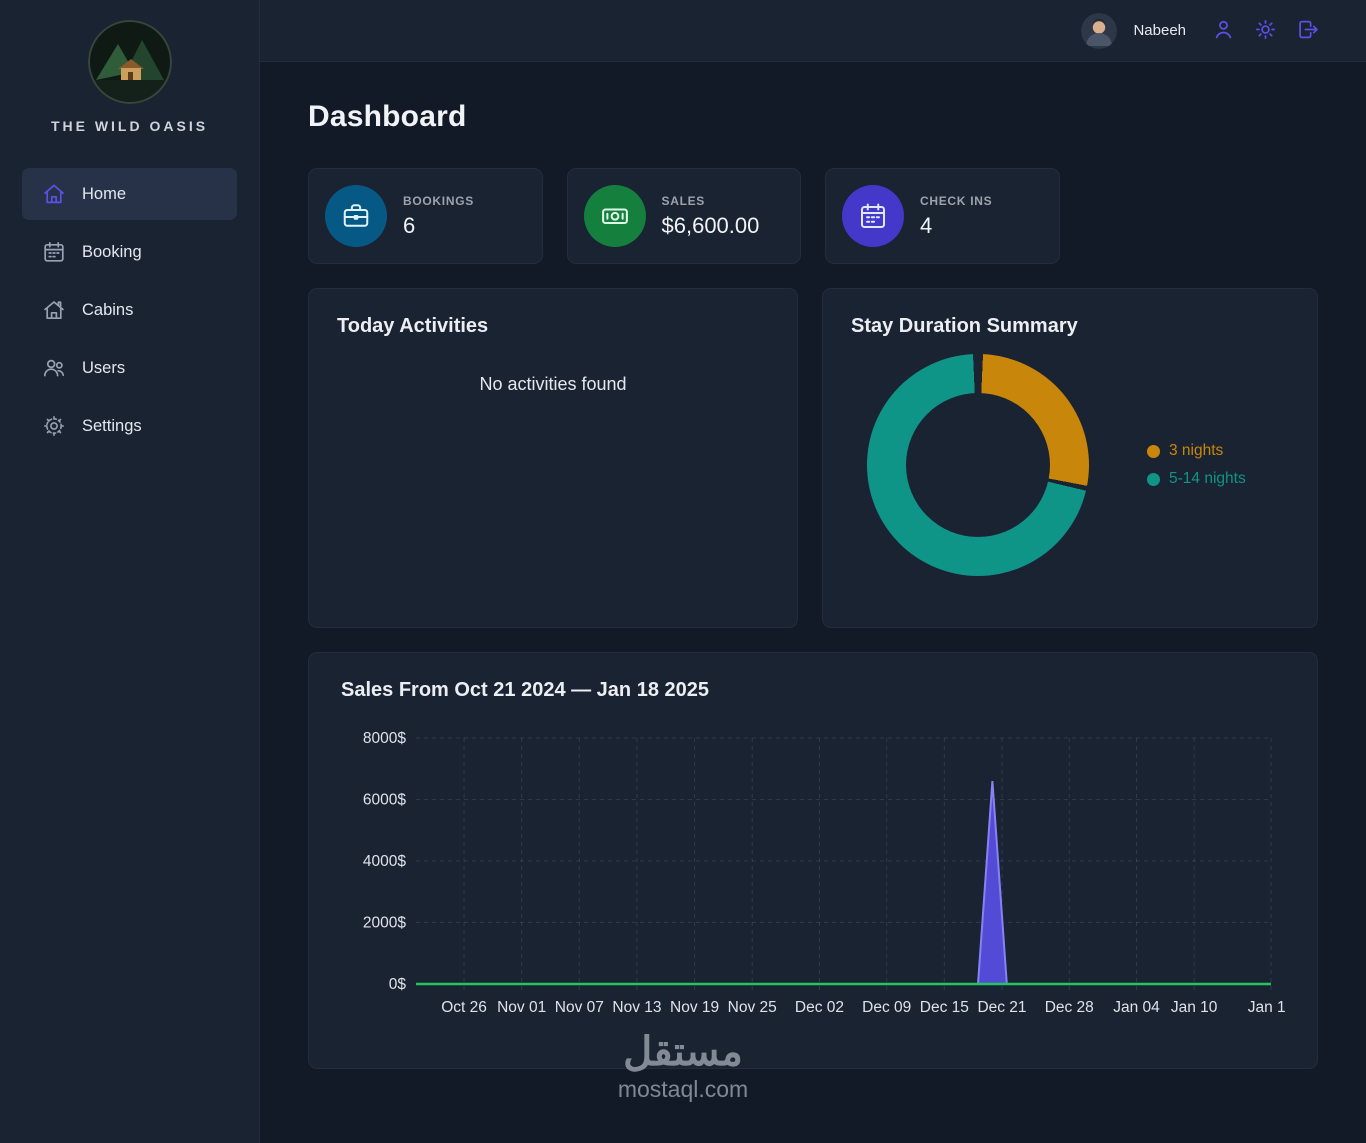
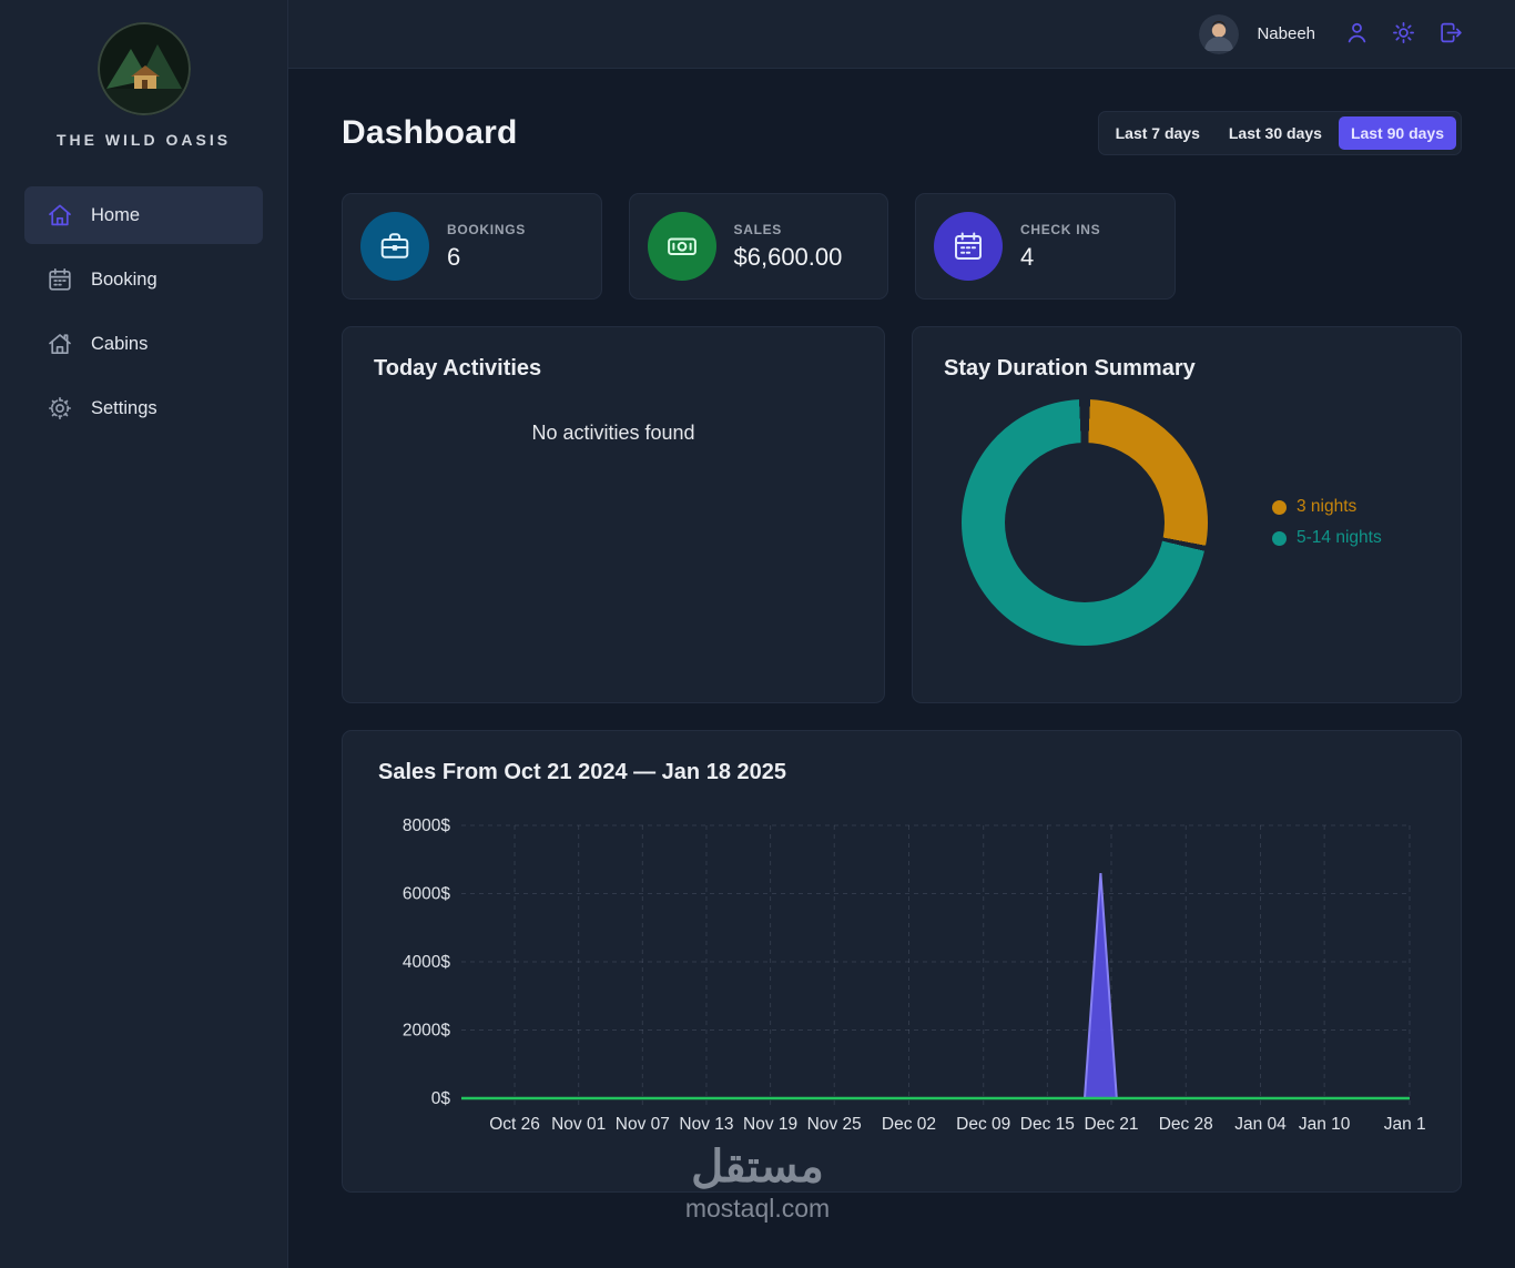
  THE WILD OASIS
  Home
  Booking
  Cabins
- Users
  Settings
  Nabeeh
  Dashboard
+ Last 7 days
+ Last 30 days
+ Last 90 days
  BOOKINGS
  6
  SALES
  $6,600.00
  CHECK INS
  4
  Today Activities
  No activities found
  Stay Duration Summary
  3 nights
  5-14 nights
  Sales From Oct 21 2024 — Jan 18 2025
  0$
  2000$
  4000$
  6000$
  8000$
  Oct 26
  Nov 01
  Nov 07
  Nov 13
  Nov 19
  Nov 25
  Dec 02
  Dec 09
  Dec 15
  Dec 21
  Dec 28
  Jan 04
  Jan 10
  Jan 1
  مستقل
  mostaql.com
